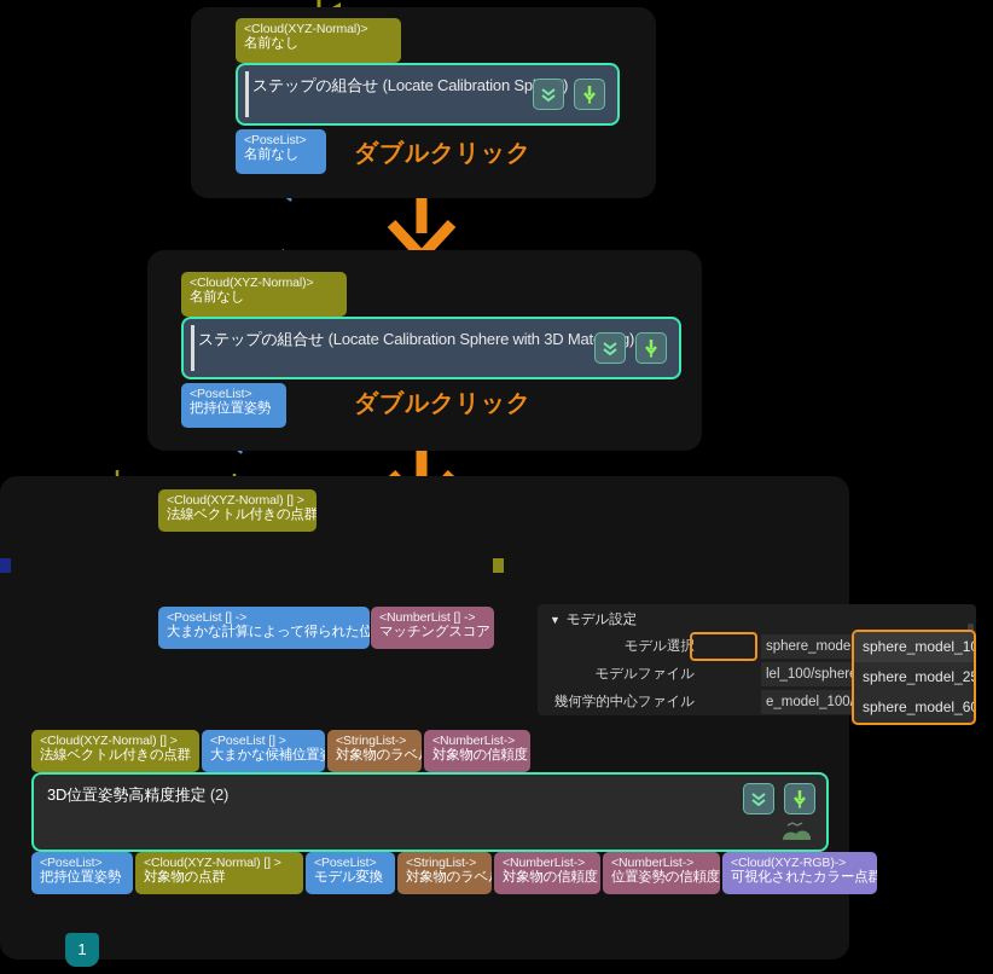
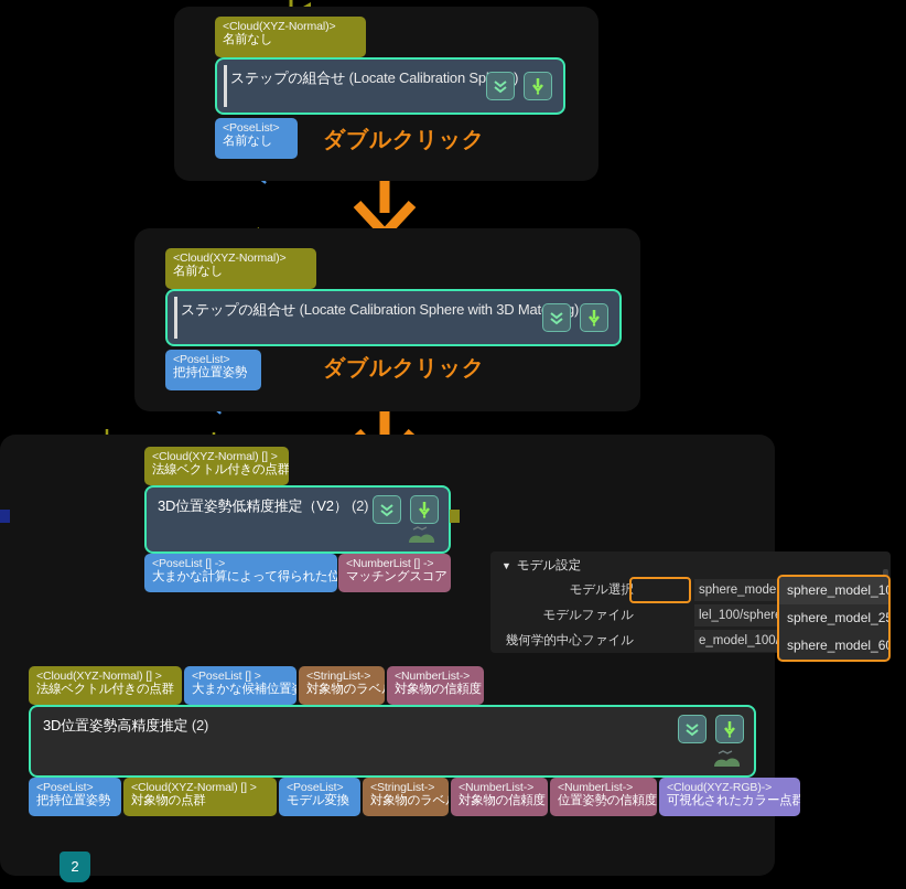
  <Cloud(XYZ-Normal)>
  名前なし
  ステップの組合せ (Locate Calibration Sp)
  <PoseList>
  名前なし
  ダブルクリック
  <Cloud(XYZ-Normal)>
  名前なし
  ステップの組合せ (Locate Calibration Sphere with 3D Mat)
  <PoseList>
  把持位置姿勢
  ダブルクリック
  <Cloud(XYZ-Normal) [] >
  法線ベクトル付きの点群
+ 3D位置姿勢低精度推定（V2） (2)
  <PoseList [] ->
  大まかな計算によって得られた位
  <NumberList [] ->
  マッチングスコア
  <Cloud(XYZ-Normal) [] >
  法線ベクトル付きの点群
  <PoseList [] >
  大まかな候補位置
  <StringList->
  対象物のラベ
  <NumberList->
  対象物の信頼度
  3D位置姿勢高精度推定 (2)
  <PoseList>
  把持位置姿勢
  <Cloud(XYZ-Normal) [] >
  対象物の点群
  <PoseList>
  モデル変換
  <StringList->
  対象物のラベ
  <NumberList->
  対象物の信頼度
  <NumberList->
  位置姿勢の信頼度
  <Cloud(XYZ-RGB)->
  可視化されたカラー点群
- 1
+ 2
  ▼ モデル設定
  モデル選択
  モデルファイル
  lel_100/spher
  幾何学的中心ファイル
  e_model_100
  sphere_model_1
  sphere_model_2
  sphere_model_6
